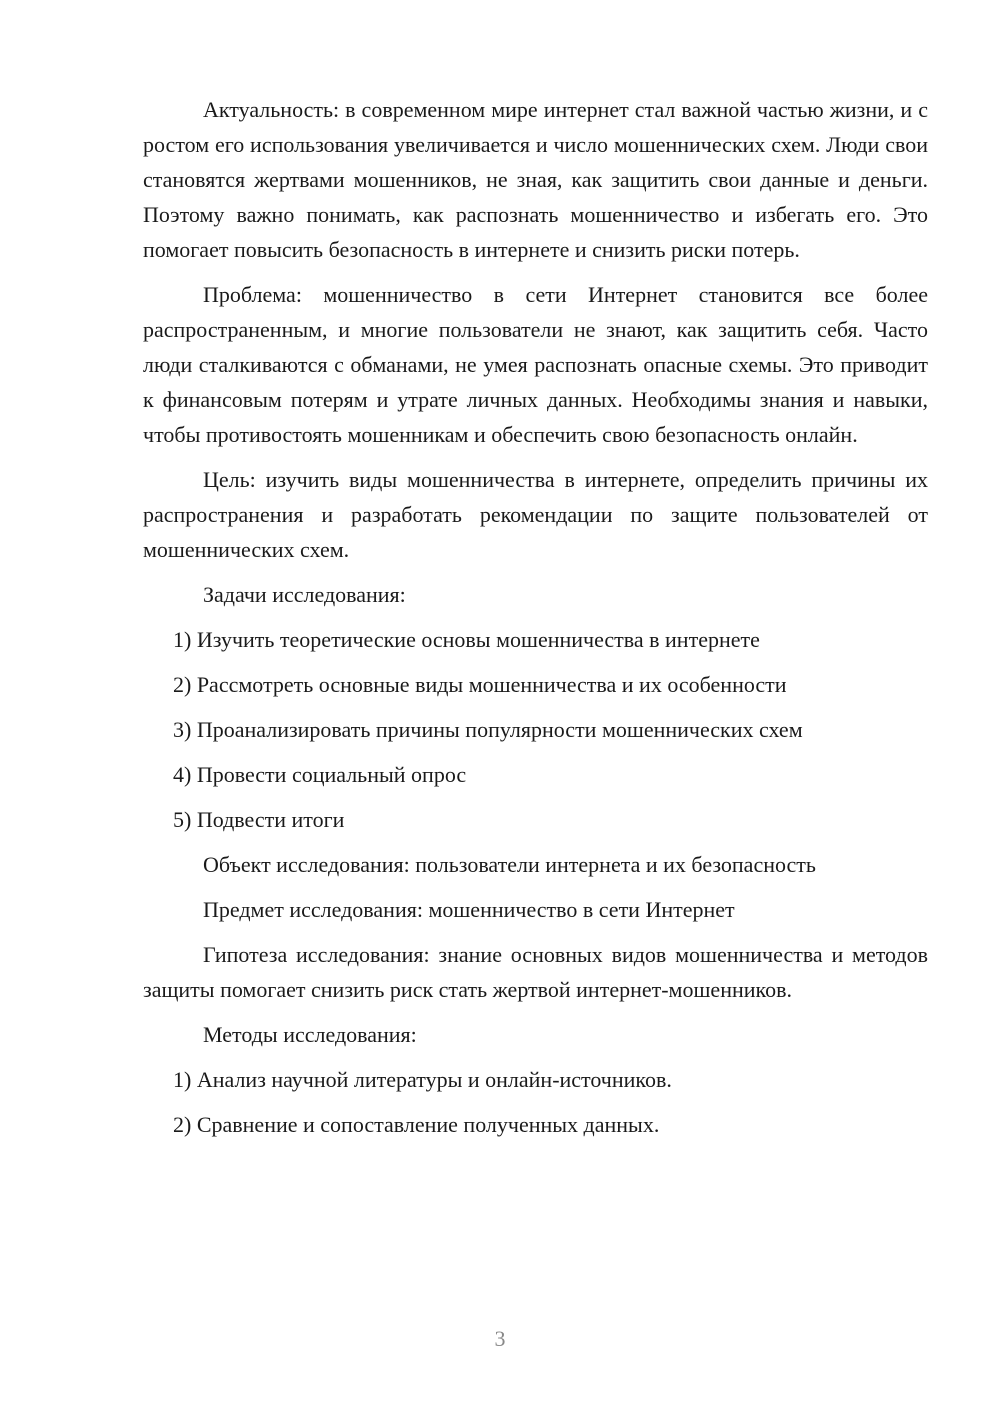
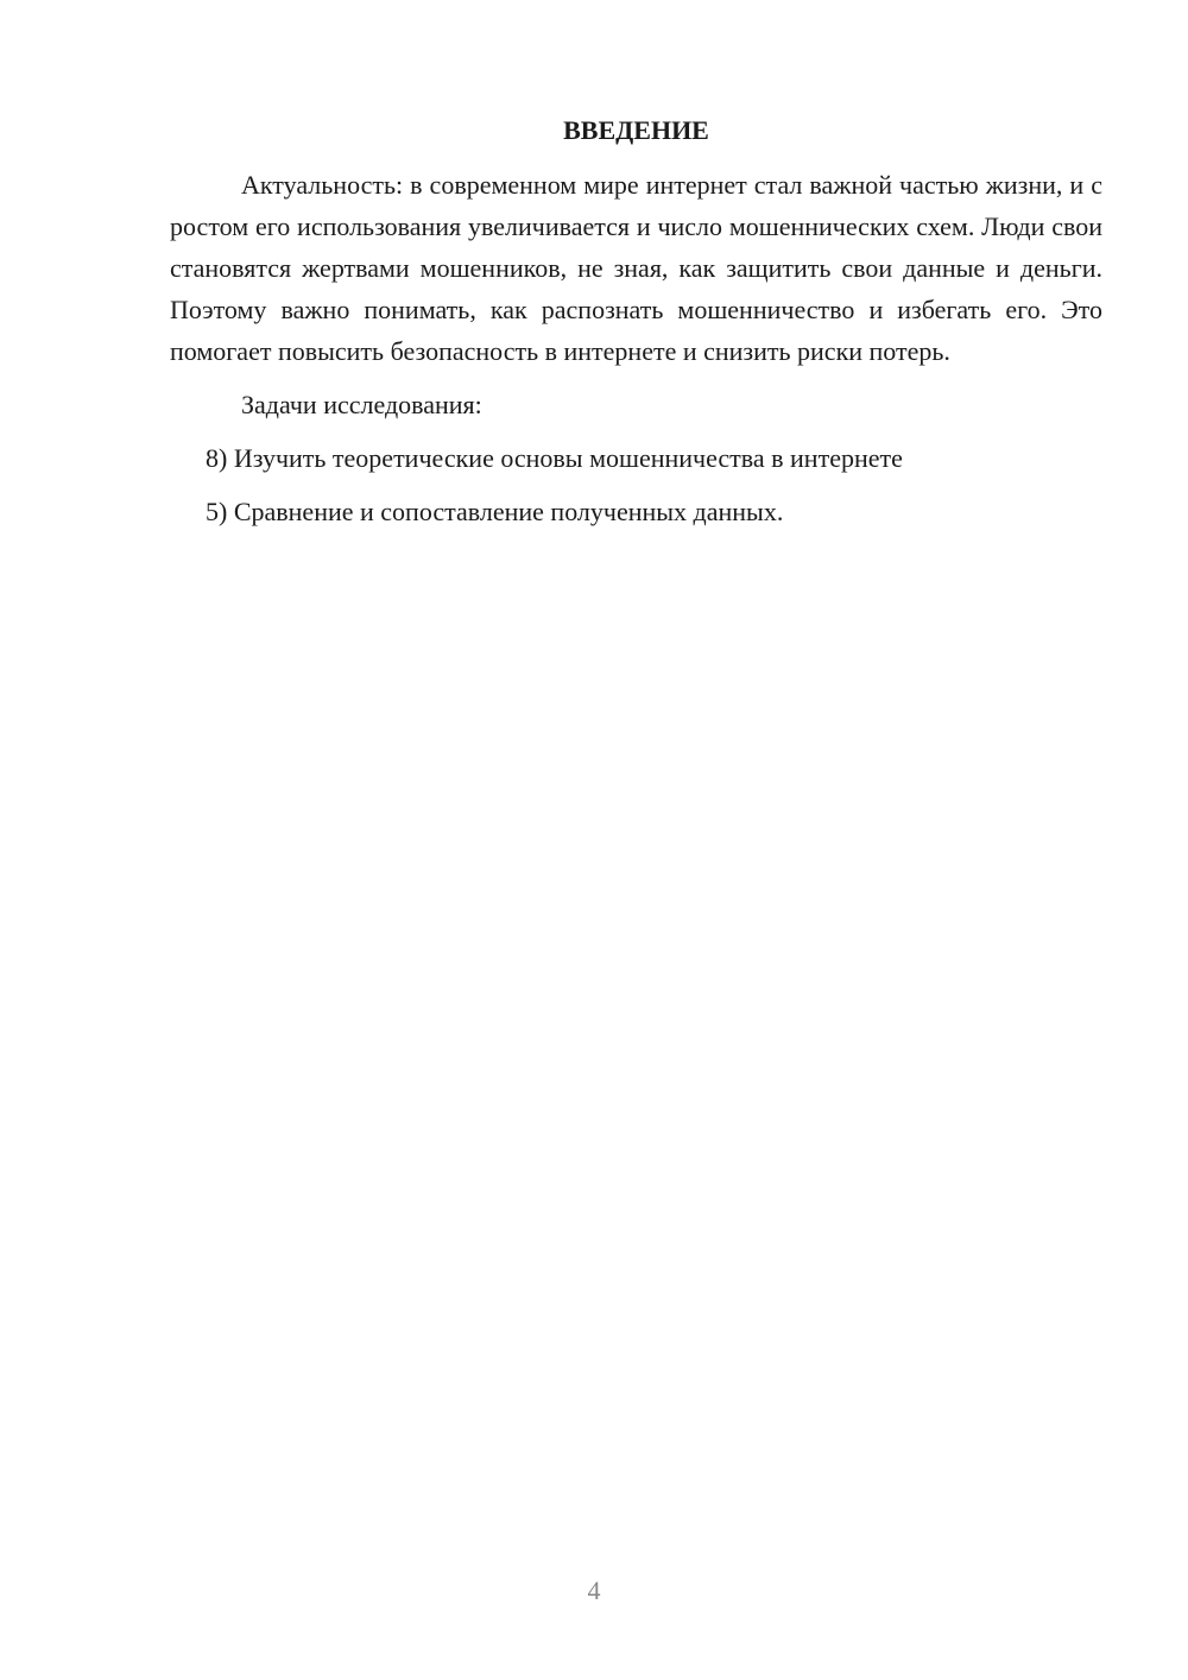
+ ВВЕДЕНИЕ
  Актуальность: в современном мире интернет стал важной частью жизни, и с ростом его использования увеличивается и число мошеннических схем. Люди свои становятся жертвами мошенников, не зная, как защитить свои данные и деньги. Поэтому важно понимать, как распознать мошенничество и избегать его. Это помогает повысить безопасность в интернете и снизить риски потерь.
- Проблема: мошенничество в сети Интернет становится все более распространенным, и многие пользователи не знают, как защитить себя. Часто люди сталкиваются с обманами, не умея распознать опасные схемы. Это приводит к финансовым потерям и утрате личных данных. Необходимы знания и навыки, чтобы противостоять мошенникам и обеспечить свою безопасность онлайн.
- Цель: изучить виды мошенничества в интернете, определить причины их распространения и разработать рекомендации по защите пользователей от мошеннических схем.
  Задачи исследования:
- 1) Изучить теоретические основы мошенничества в интернете
+ 8) Изучить теоретические основы мошенничества в интернете
- 2) Рассмотреть основные виды мошенничества и их особенности
- 3) Проанализировать причины популярности мошеннических схем
- 4) Провести социальный опрос
- 5) Подвести итоги
- Объект исследования: пользователи интернета и их безопасность
- Предмет исследования: мошенничество в сети Интернет
- Гипотеза исследования: знание основных видов мошенничества и методов защиты помогает снизить риск стать жертвой интернет-мошенников.
- Методы исследования:
- 1) Анализ научной литературы и онлайн-источников.
- 2) Сравнение и сопоставление полученных данных.
+ 5) Сравнение и сопоставление полученных данных.
- 3
+ 4
